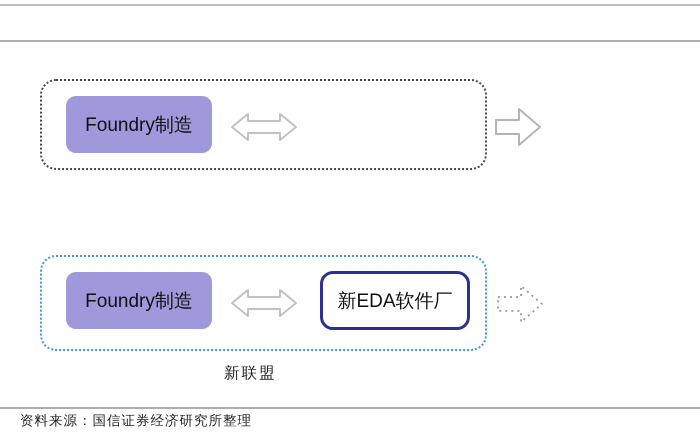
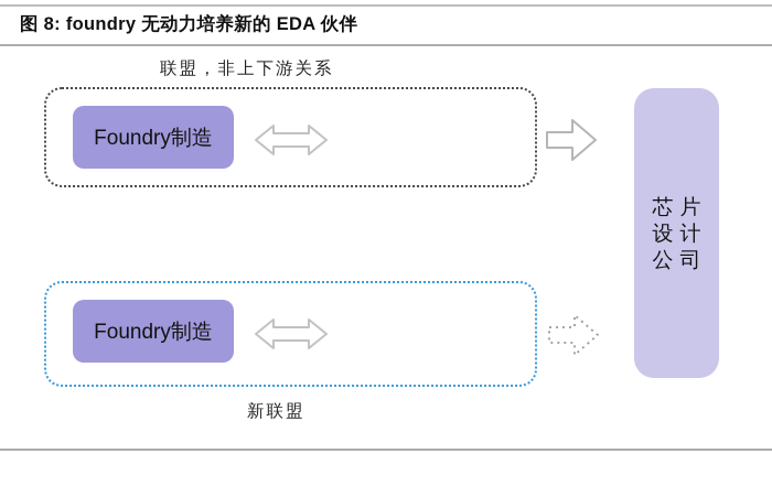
+ 图 8: foundry 无动力培养新的 EDA 伙伴
+ 联盟，非上下游关系
  Foundry制造
+ 芯片
+ 设计
+ 公司
  Foundry制造
- 新EDA软件厂
  新联盟
- 资料来源：国信证券经济研究所整理
